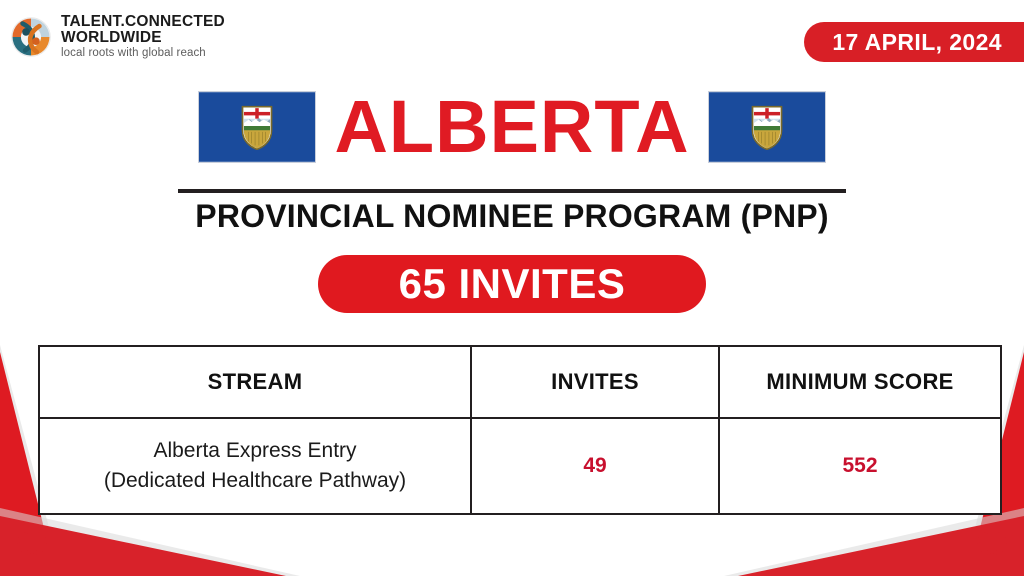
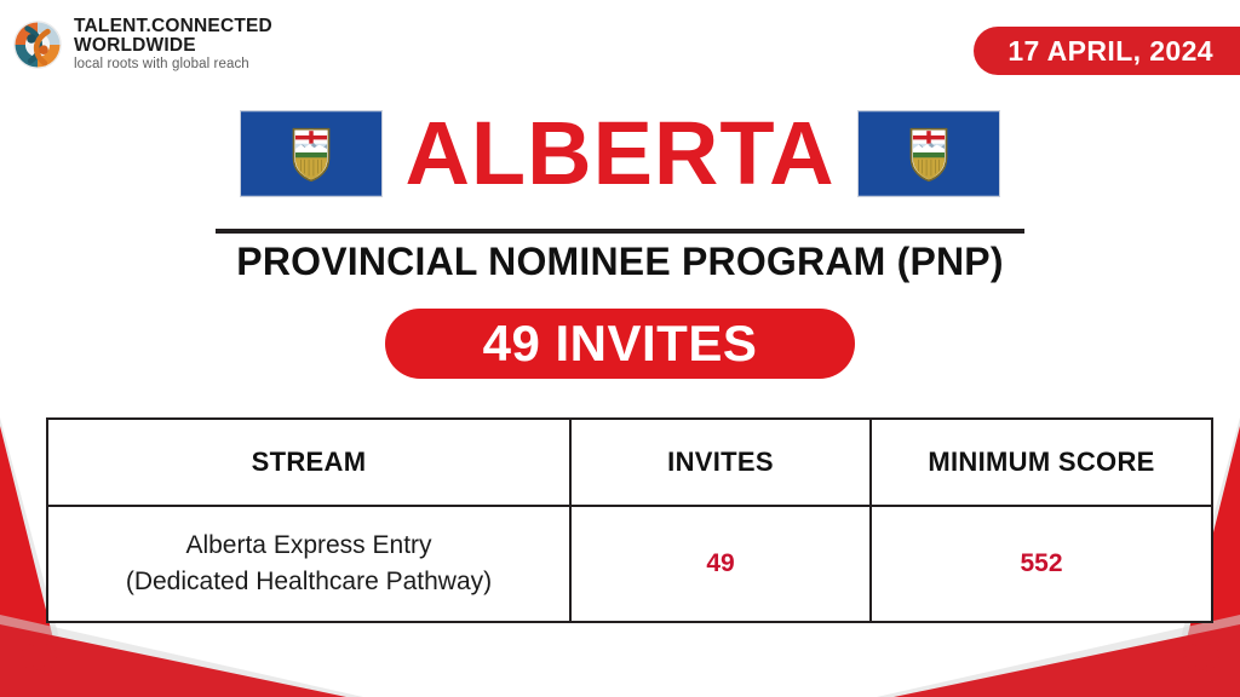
  TALENT.CONNECTED
  WORLDWIDE
  local roots with global reach
  17 APRIL, 2024
  ALBERTA
  PROVINCIAL NOMINEE PROGRAM (PNP)
- 65 INVITES
+ 49 INVITES
  STREAM	INVITES	MINIMUM SCORE
  Alberta Express Entry (Dedicated Healthcare Pathway)	49	552
